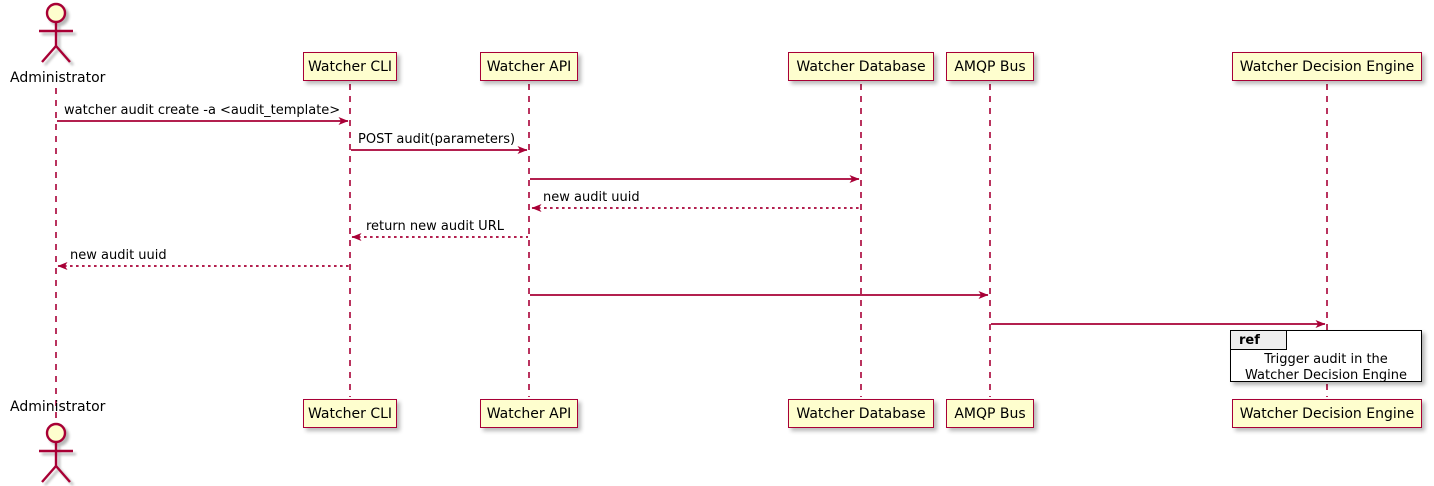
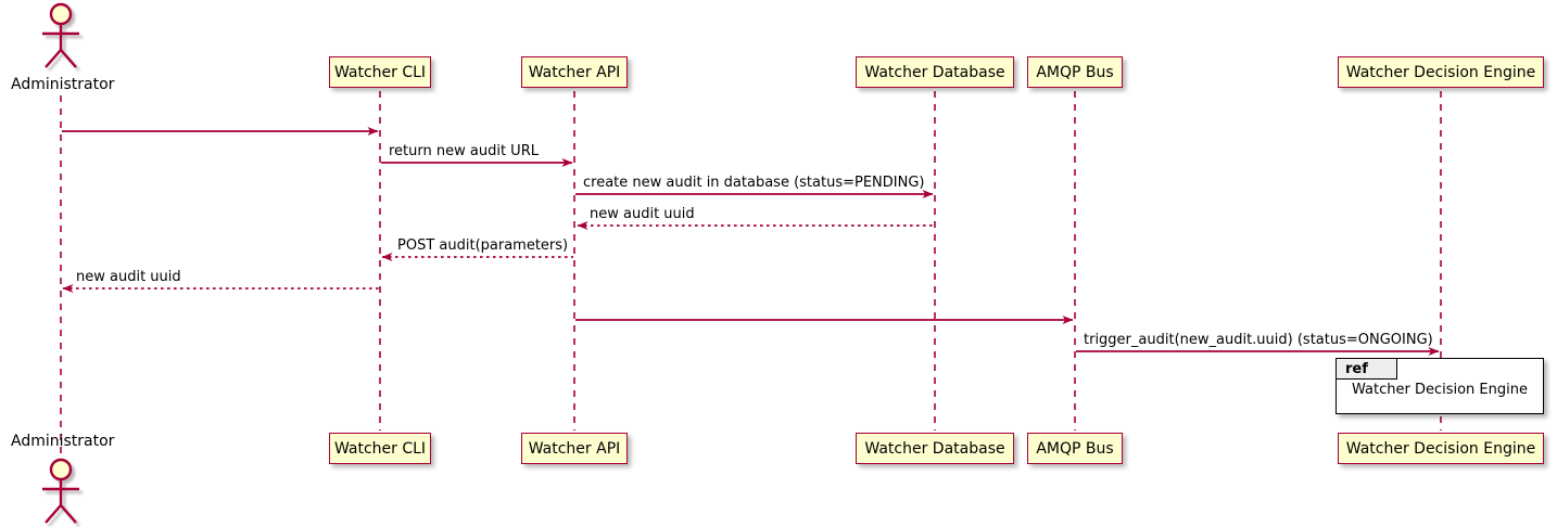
  Watcher CLI
  Watcher API
  Watcher Database
  AMQP Bus
  Watcher Decision Engine
  Watcher CLI
  Watcher API
  Watcher Database
  AMQP Bus
  Watcher Decision Engine
  Administrator
  Administrator
- watcher audit create -a <audit_template>
- POST audit(parameters)
+ return new audit URL
+ create new audit in database (status=PENDING)
  new audit uuid
- return new audit URL
+ POST audit(parameters)
  new audit uuid
+ trigger_audit(new_audit.uuid) (status=ONGOING)
  ref
- Trigger audit in the
  Watcher Decision Engine
